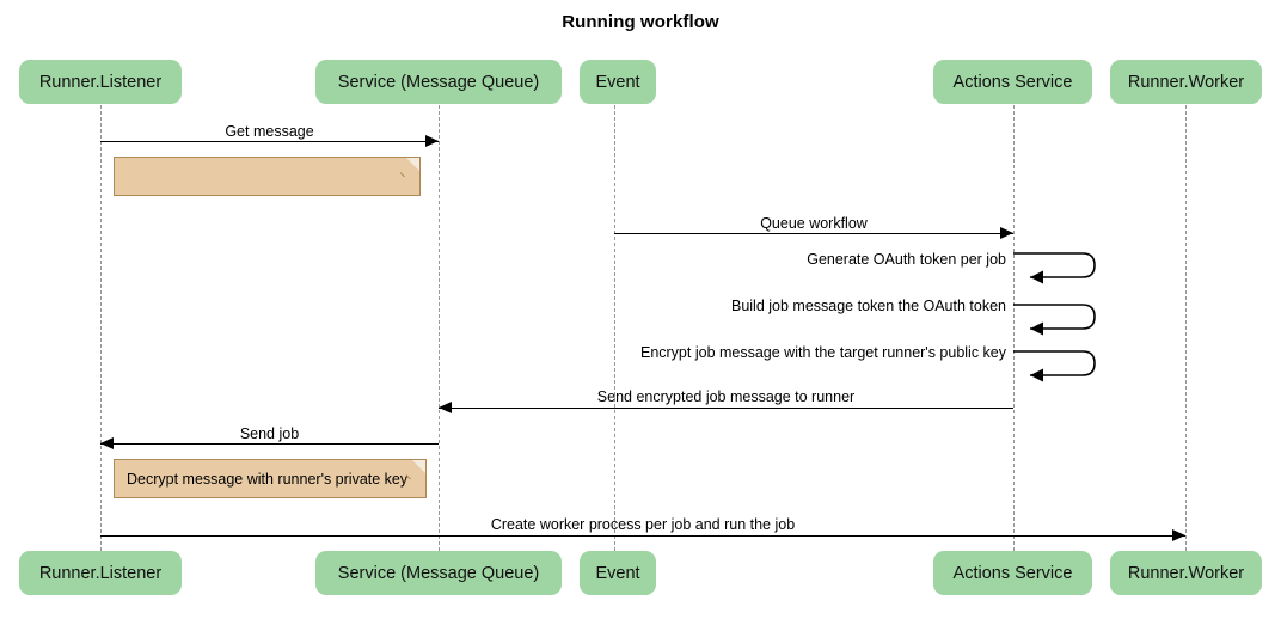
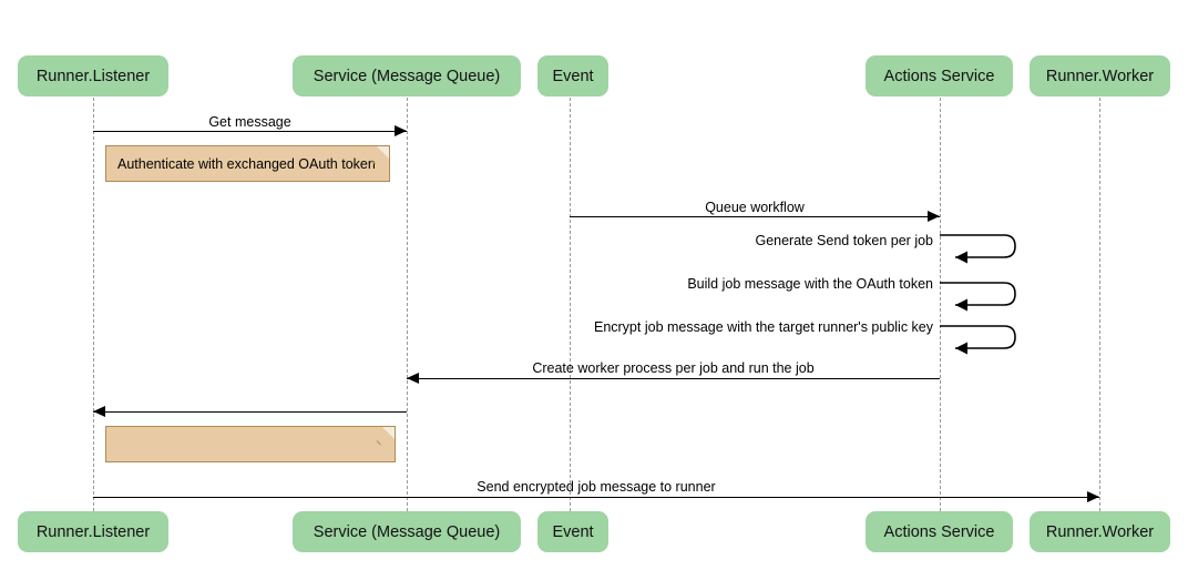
- Running workflow
  Runner.Listener
  Service (Message Queue)
  Event
  Actions Service
  Runner.Worker
  Runner.Listener
  Service (Message Queue)
  Event
  Actions Service
  Runner.Worker
  Get message
+ Authenticate with exchanged OAuth token
  Queue workflow
- Generate OAuth token per job
+ Generate Send token per job
- Build job message token the OAuth token
+ Build job message with the OAuth token
  Encrypt job message with the target runner's public key
- Send encrypted job message to runner
+ Create worker process per job and run the job
- Send job
- Decrypt message with runner's private key
- Create worker process per job and run the job
+ Send encrypted job message to runner
